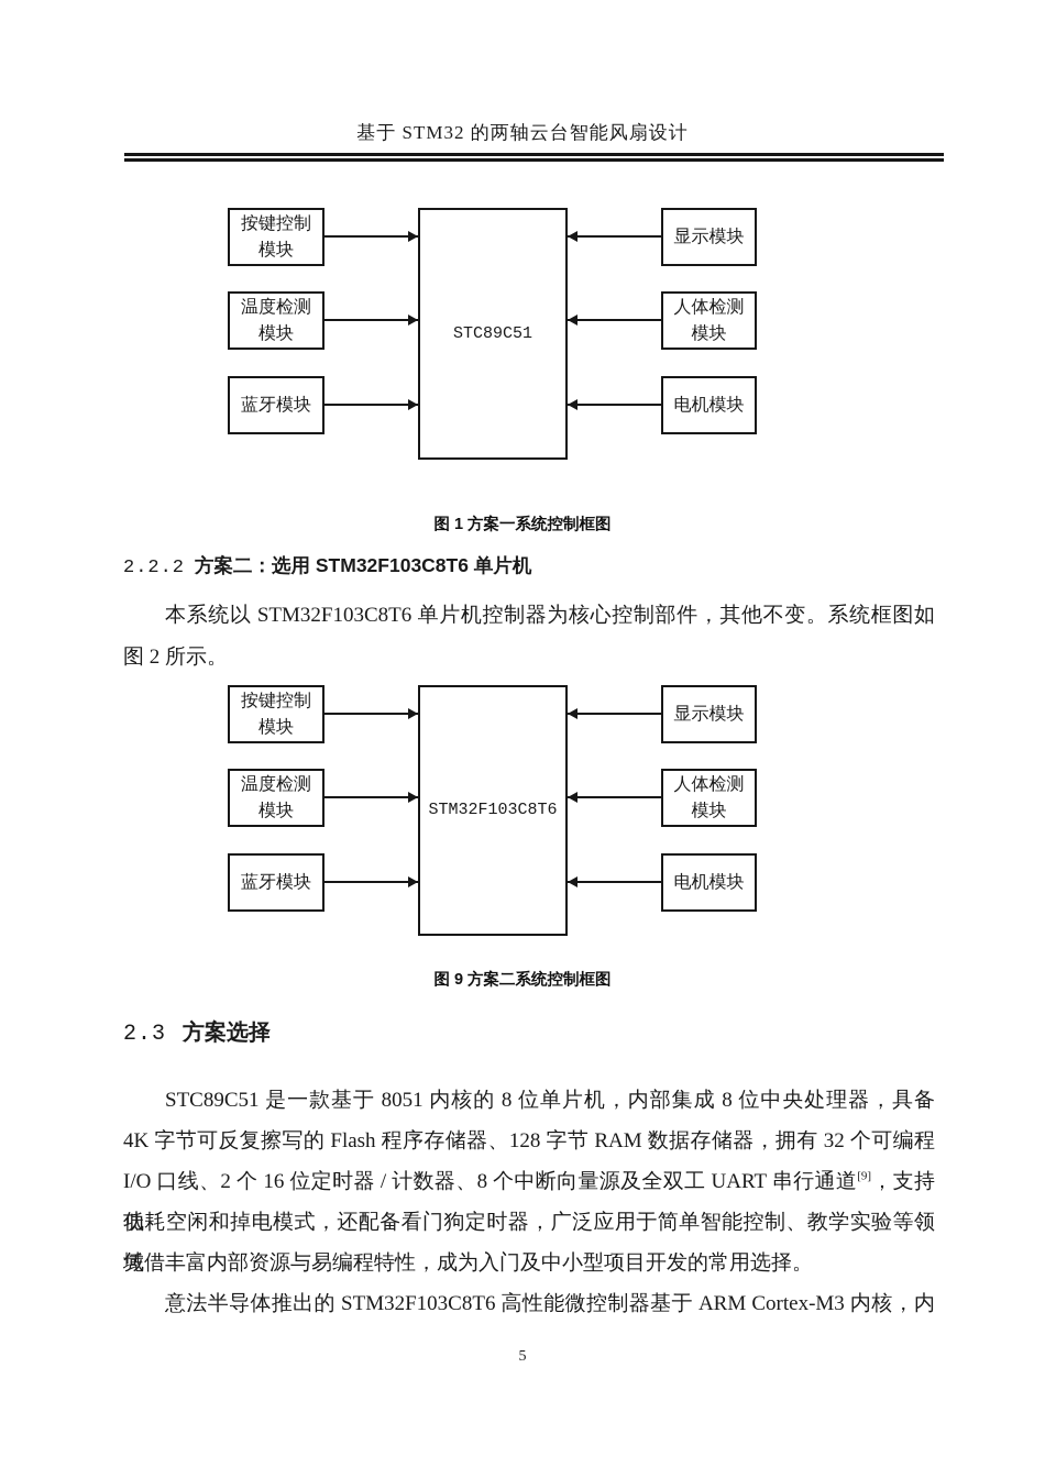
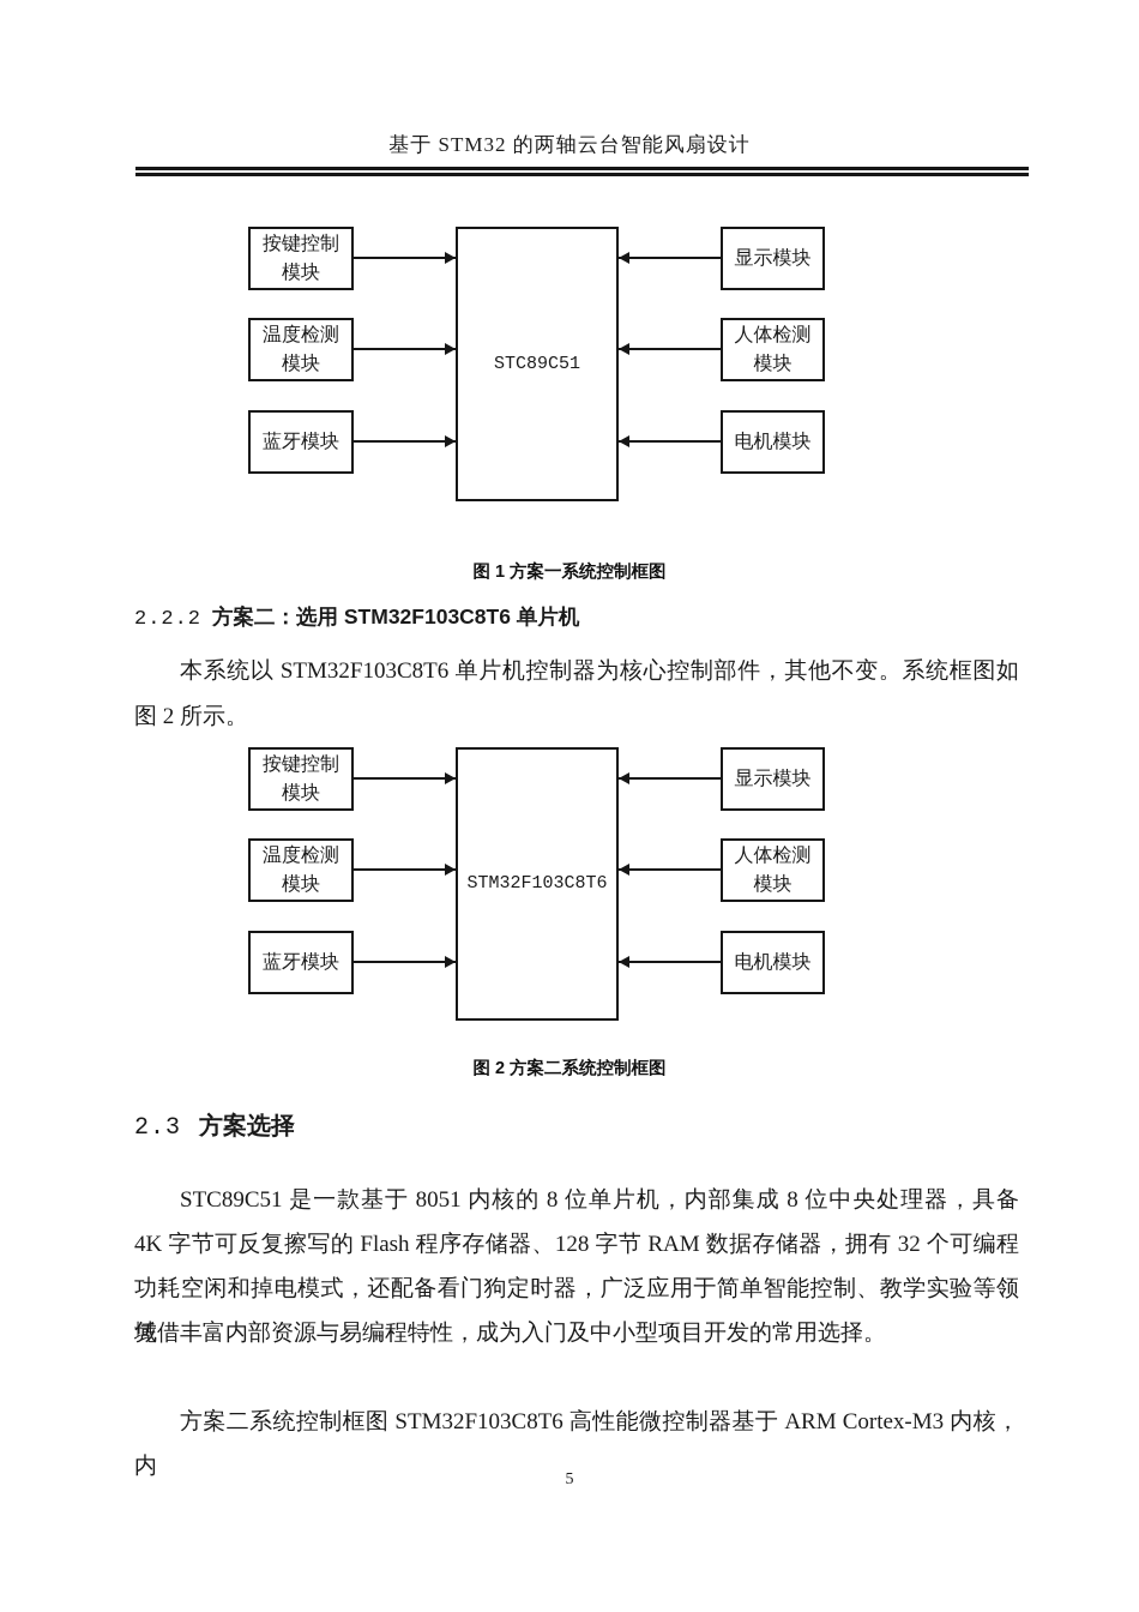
  基于 STM32 的两轴云台智能风扇设计
  按键控制模块
  温度检测模块
  蓝牙模块
  STC89C51
  显示模块
  人体检测模块
  电机模块
  图 1 方案一系统控制框图
  2.2.2 方案二：选用 STM32F103C8T6 单片机
  本系统以 STM32F103C8T6 单片机控制器为核心控制部件，其他不变。系统框图如
  图 2 所示。
  按键控制模块
  温度检测模块
  蓝牙模块
  STM32F103C8T6
  显示模块
  人体检测模块
  电机模块
- 图 9 方案二系统控制框图
+ 图 2 方案二系统控制框图
  2.3 方案选择
  STC89C51 是一款基于 8051 内核的 8 位单片机，内部集成 8 位中央处理器，具备
  4K 字节可反复擦写的 Flash 程序存储器、128 字节 RAM 数据存储器，拥有 32 个可编程
- I/O 口线、2 个 16 位定时器 / 计数器、8 个中断向量源及全双工 UART 串行通道[9]，支持低
  功耗空闲和掉电模式，还配备看门狗定时器，广泛应用于简单智能控制、教学实验等领域
  凭借丰富内部资源与易编程特性，成为入门及中小型项目开发的常用选择。
- 意法半导体推出的 STM32F103C8T6 高性能微控制器基于 ARM Cortex-M3 内核，内
+ 方案二系统控制框图 STM32F103C8T6 高性能微控制器基于 ARM Cortex-M3 内核，内
  5
